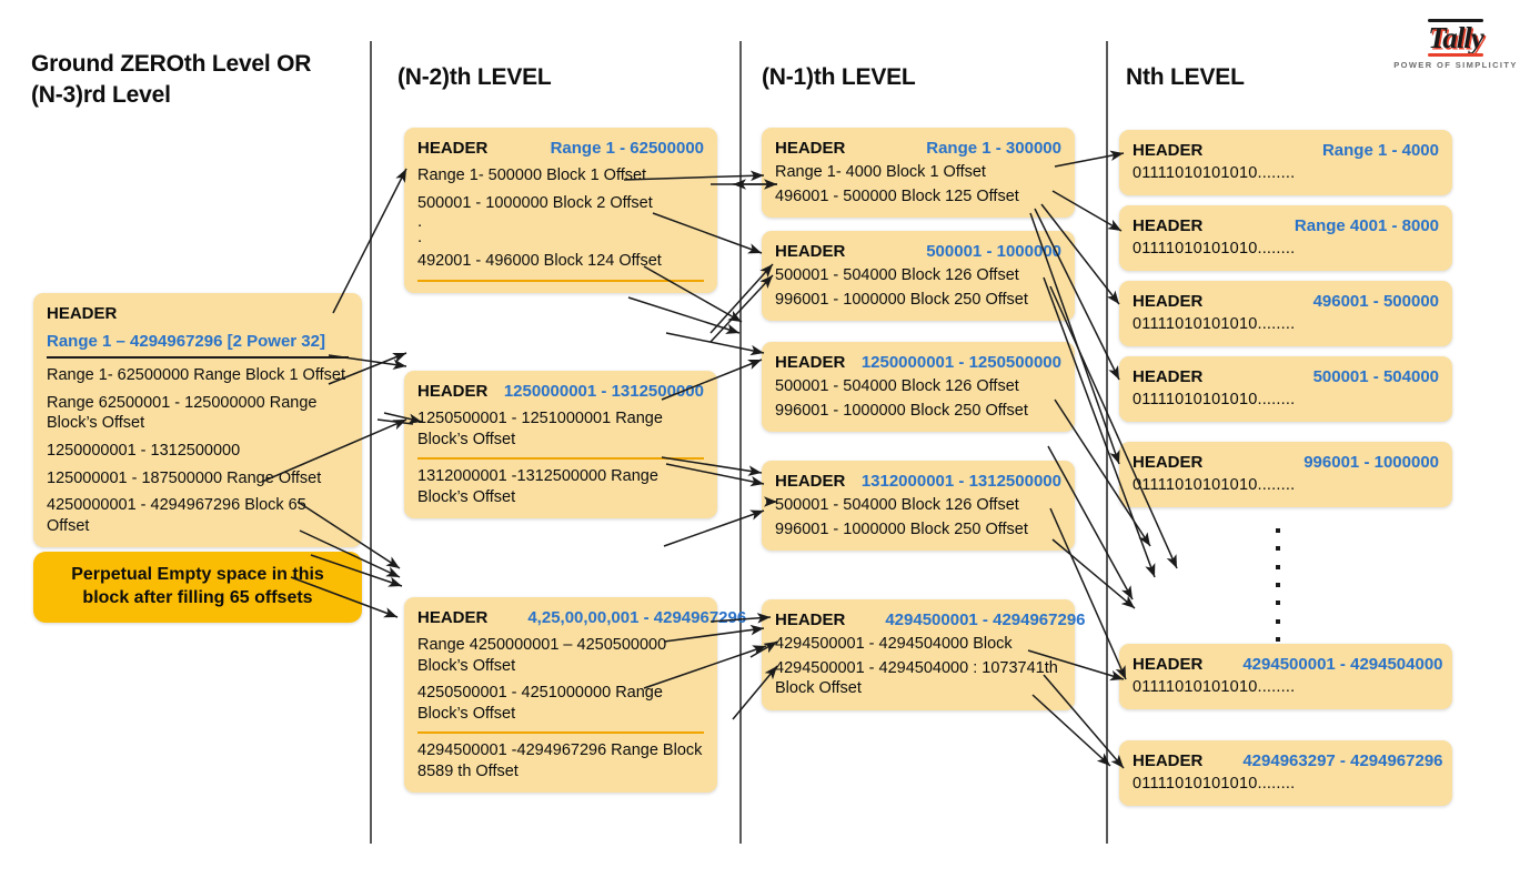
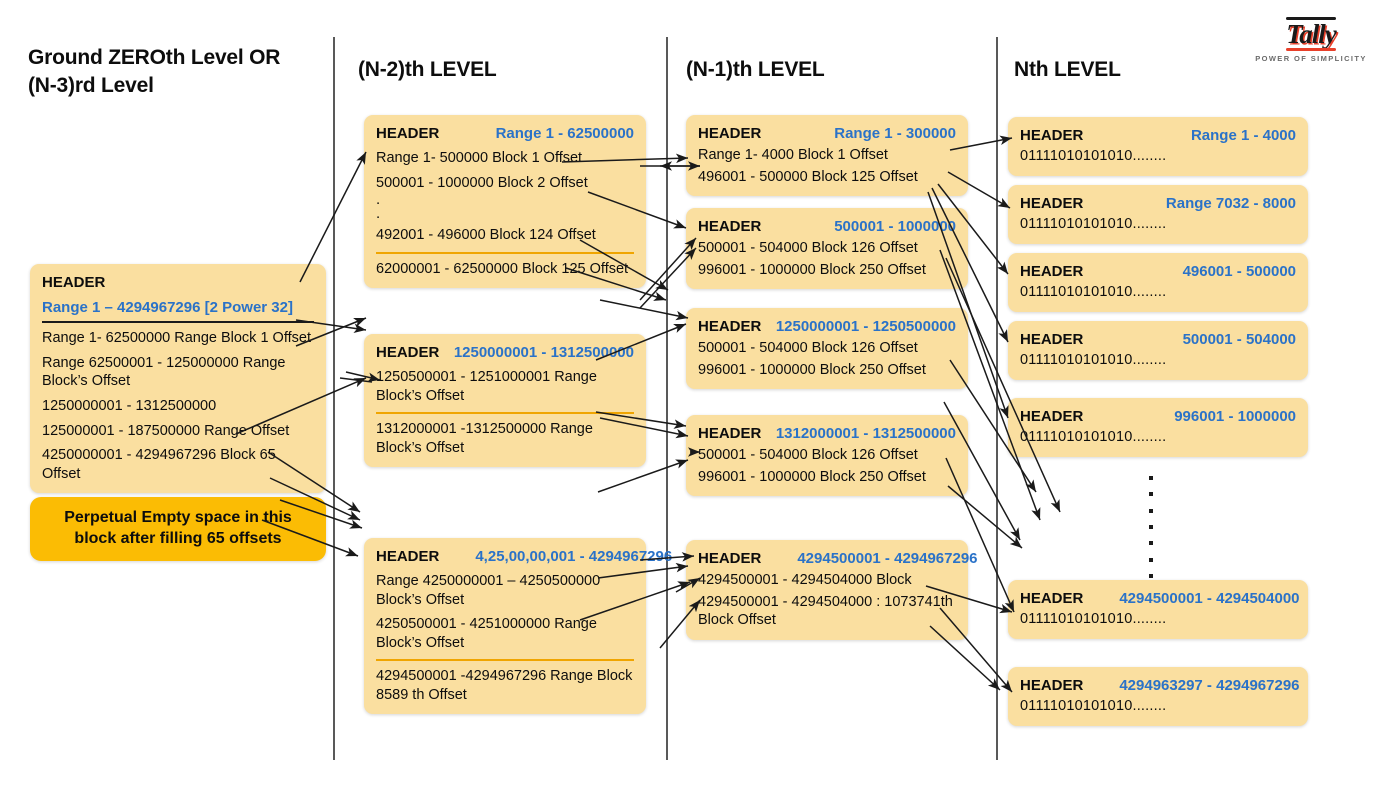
  Tally
  POWER OF SIMPLICITY
  Ground ZEROth Level OR
  (N-3)rd Level
  (N-2)th LEVEL
  (N-1)th LEVEL
  Nth LEVEL
  HEADER
  Range 1 – 4294967296 [2 Power 32]
  Range 1- 62500000 Range Block 1 Offset
  Range 62500001 - 125000000 Range Block’s Offset
  1250000001 - 1312500000
  125000001 - 187500000 Rang Offset
  4250000001 - 4294967296 Block 6 Offset
  Perpetual Empty space in this block after filling 65 offsets
  HEADER
  Range 1 - 62500000
  Range 1- 500000 Block 1 Offset
  500001 - 1000000 Block 2 Offset
  .
  .
  492001 - 496000 Block 124 Offset
+ 62000001 - 62500000 Block 125 Offset
  HEADER
  1250000001 - 131250000
  1250500001 - 1251000001 Range Block’s Offset
  1312000001 -1312500000 Range Block’s Offset
  HEADER
  4,25,00,00,001 - 4294967296
  Range 4250000001 – 4250500000 Block’s Offset
  4250500001 - 4251000000 Range Block’s Offset
  4294500001 -4294967296 Range Block 8589 th Offset
  HEADER
  Range 1 - 300000
  Range 1- 4000 Block 1 Offset
  496001 - 500000 Block 125 Offset
  HEADER
  500001 - 100000
  500001 - 504000 Block 126 Offset
  996001 - 1000000 Block 250 Offset
  HEADER
  1250000001 - 1250500000
  500001 - 504000 Block 126 Offset
  996001 - 1000000 Block 250 Offset
  HEADER
  1312000001 - 1312500000
  500001 - 504000 Block 126 Offset
  996001 - 1000000 Block 250 Offset
  HEADER
  4294500001 - 4294967296
  4294500001 - 4294504000 Block
  4294500001 - 4294504000 : 1073741th Block Offset
  HEADER
  Range 1 - 4000
  01111010101010........
  HEADER
- Range 4001 - 8000
+ Range 7032 - 8000
  01111010101010........
  HEADER
  496001 - 500000
  01111010101010........
  HEADER
  500001 - 504000
  01111010101010........
  HEADER
  996001 - 1000000
  01111010101010........
  HEADER
  4294500001 - 4294504000
  01111010101010........
  HEADER
  4294963297 - 4294967296
  01111010101010........
